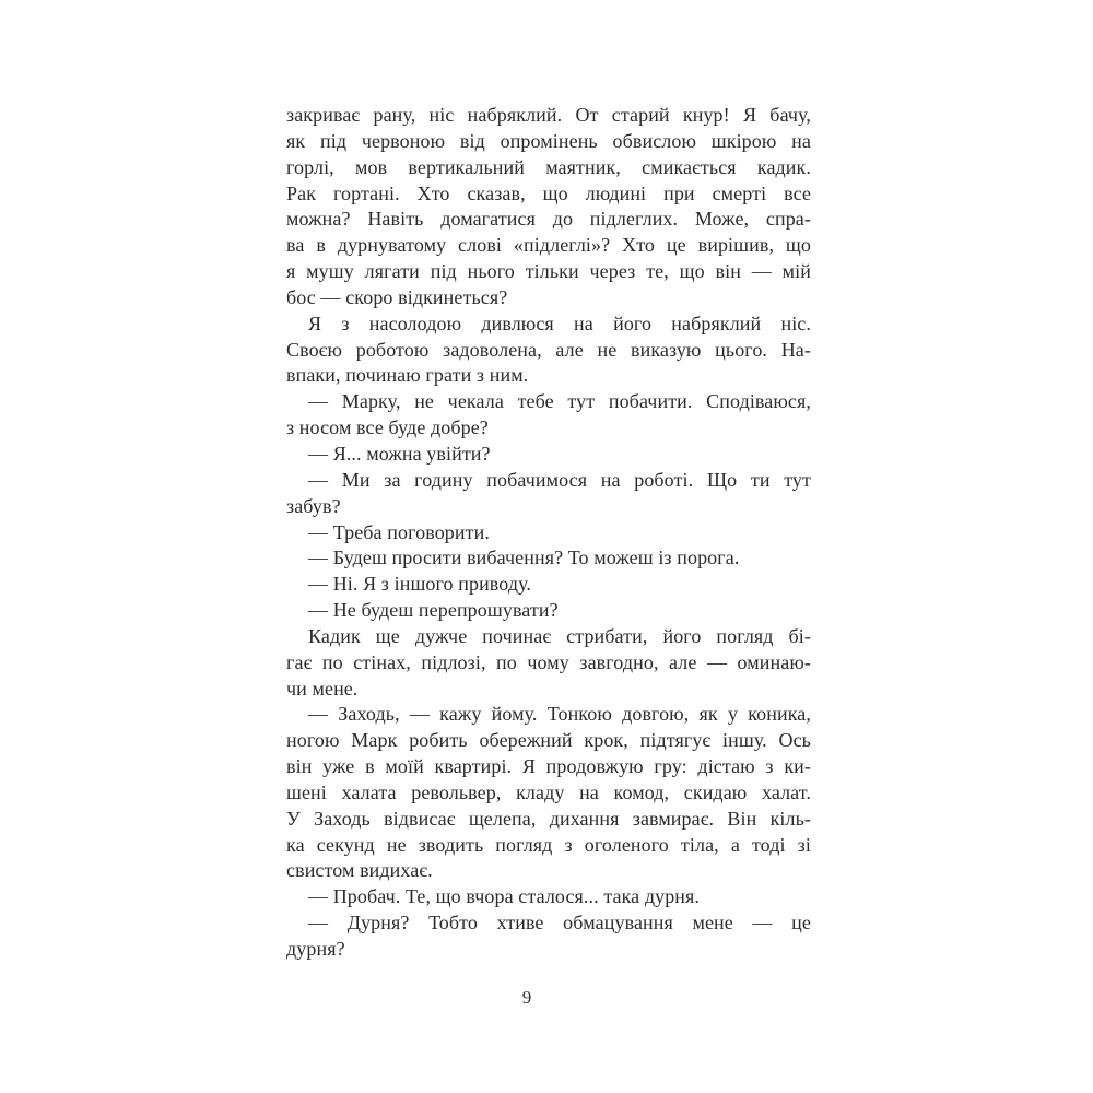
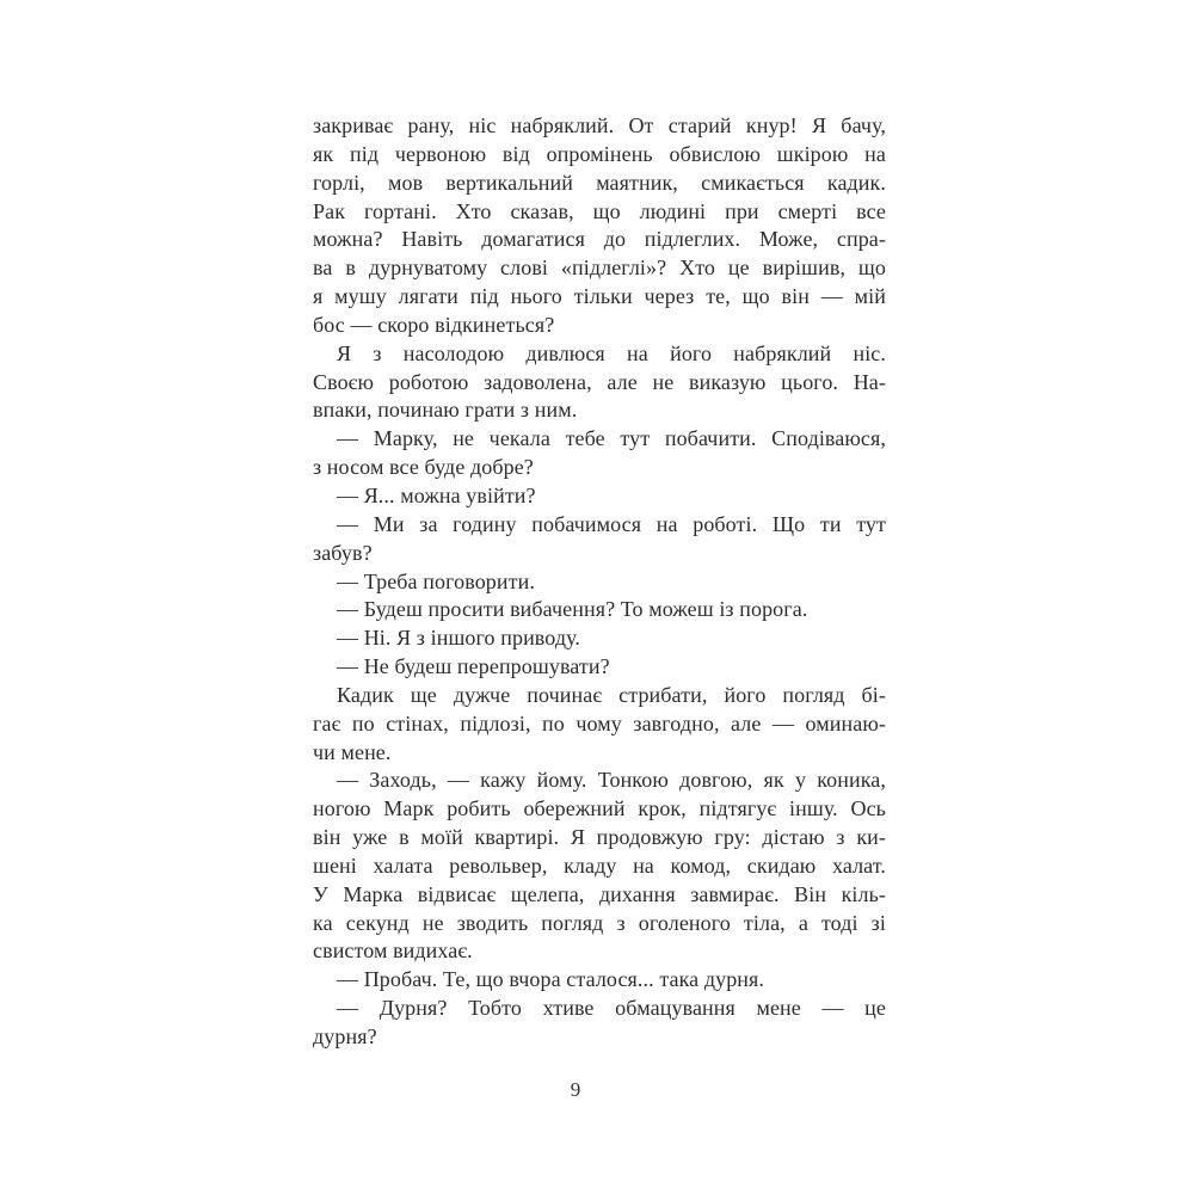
  закриває рану, ніс набряклий. От старий кнур! Я бачу,
  як під червоною від опромінень обвислою шкірою на
  горлі, мов вертикальний маятник, смикається кадик.
  Рак гортані. Хто сказав, що людині при смерті все
  можна? Навіть домагатися до підлеглих. Може, спра-
  ва в дурнуватому слові «підлеглі»? Хто це вирішив, що
  я мушу лягати під нього тільки через те, що він — мій
  бос — скоро відкинеться?
  Я з насолодою дивлюся на його набряклий ніс.
  Своєю роботою задоволена, але не виказую цього. На-
  впаки, починаю грати з ним.
  — Марку, не чекала тебе тут побачити. Сподіваюся,
  з носом все буде добре?
  — Я... можна увійти?
  — Ми за годину побачимося на роботі. Що ти тут
  забув?
  — Треба поговорити.
  — Будеш просити вибачення? То можеш із порога.
  — Ні. Я з іншого приводу.
  — Не будеш перепрошувати?
  Кадик ще дужче починає стрибати, його погляд бі-
  гає по стінах, підлозі, по чому завгодно, але — оминаю-
  чи мене.
  — Заходь, — кажу йому. Тонкою довгою, як у коника,
  ногою Марк робить обережний крок, підтягує іншу. Ось
  він уже в моїй квартирі. Я продовжую гру: дістаю з ки-
  шені халата револьвер, кладу на комод, скидаю халат.
- У Заходь відвисає щелепа, дихання завмирає. Він кіль-
+ У Марка відвисає щелепа, дихання завмирає. Він кіль-
  ка секунд не зводить погляд з оголеного тіла, а тоді зі
  свистом видихає.
  — Пробач. Те, що вчора сталося... така дурня.
  — Дурня? Тобто хтиве обмацування мене — це
  дурня?
  9
